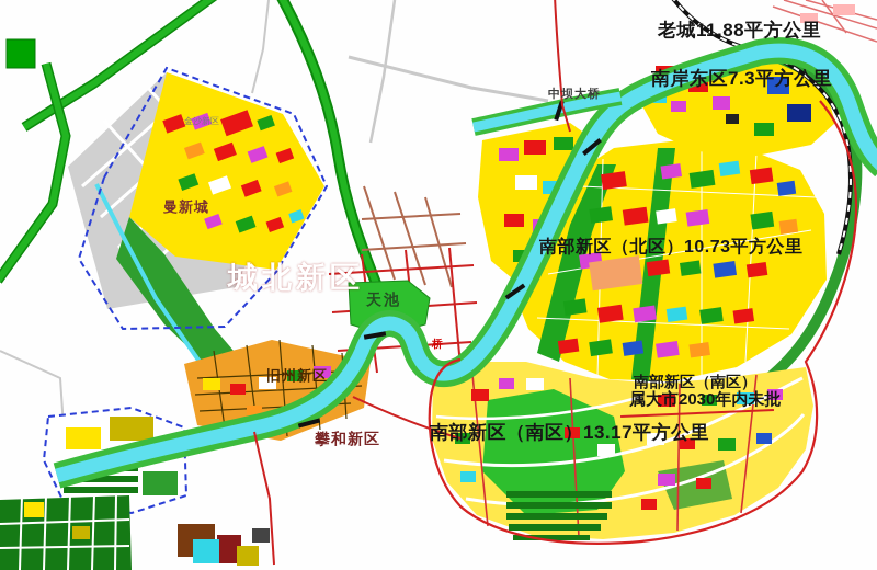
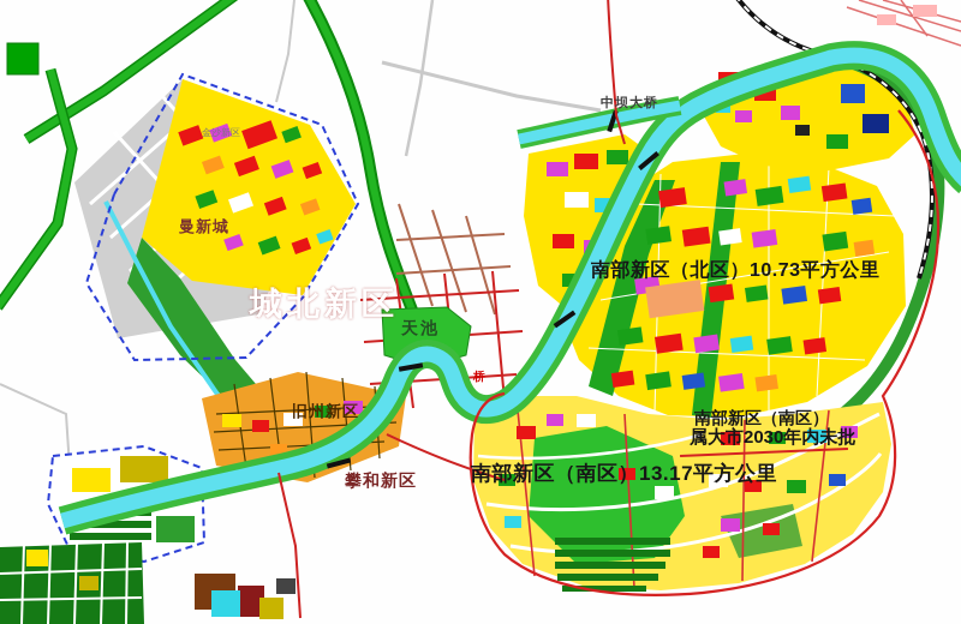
- 老城11.88平方公里
- 南岸东区7.3平方公里
  中坝大桥
  南部新区（北区）10.73平方公里
  南部新区（南区）
  属大市2030年内未批
  南部新区（南区）13.17平方公里
  城北新区
  天池
  曼新城
  旧州新区
  攀和新区
  桥
  金沙新区
